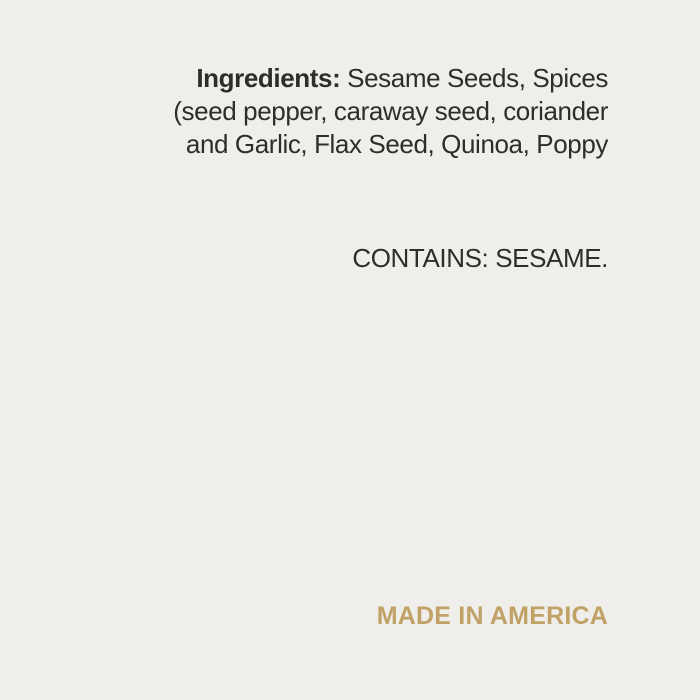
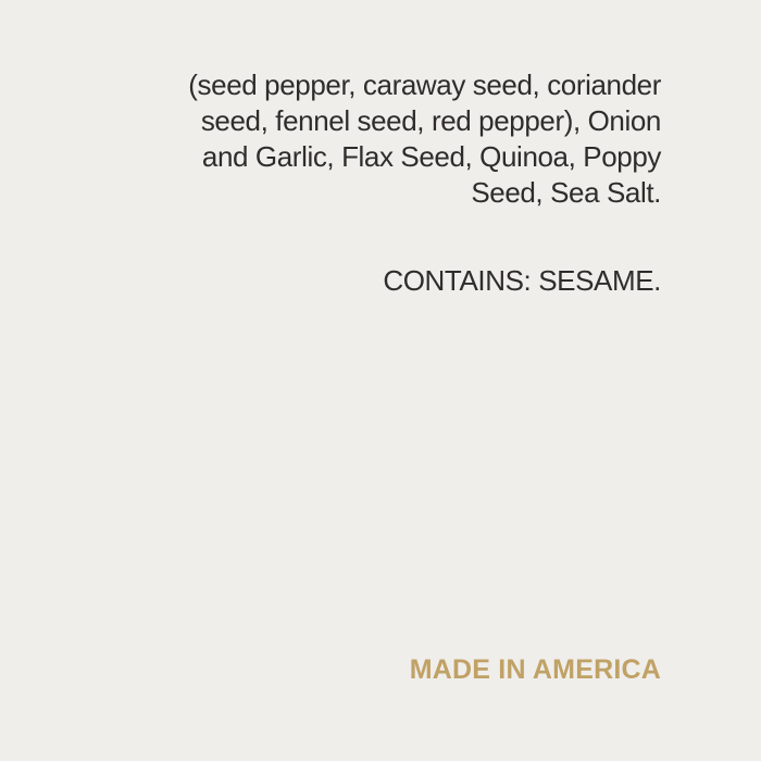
- Ingredients: Sesame Seeds, Spices
  (seed pepper, caraway seed, coriander
+ seed, fennel seed, red pepper), Onion
  and Garlic, Flax Seed, Quinoa, Poppy
+ Seed, Sea Salt.
  CONTAINS: SESAME.
  MADE IN AMERICA
